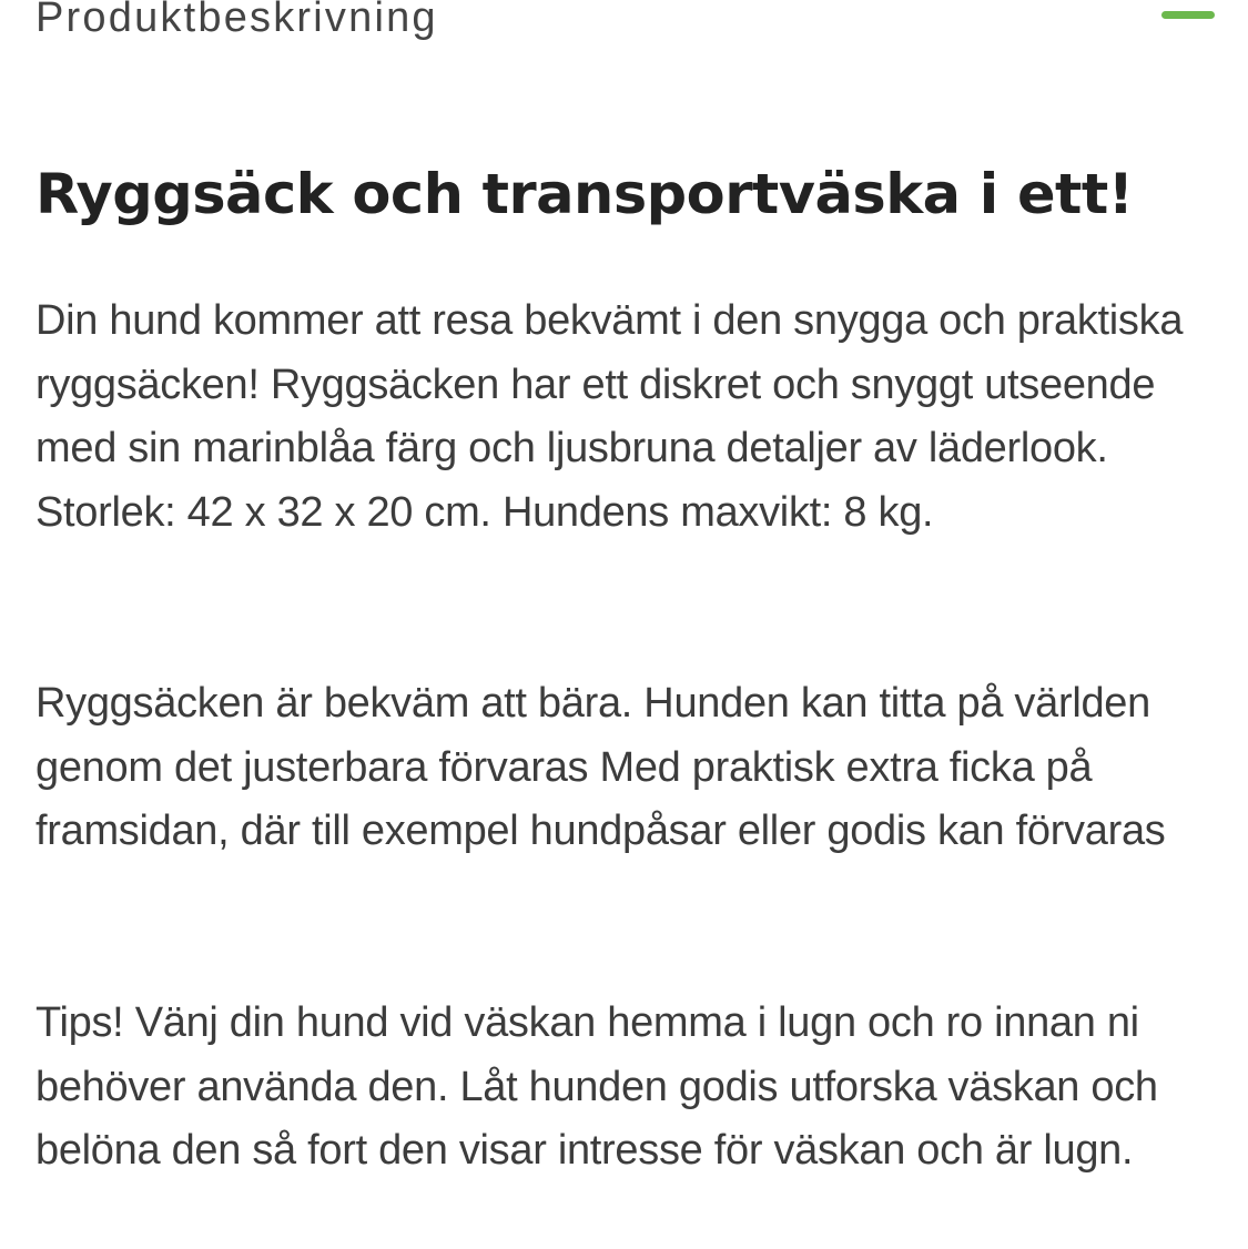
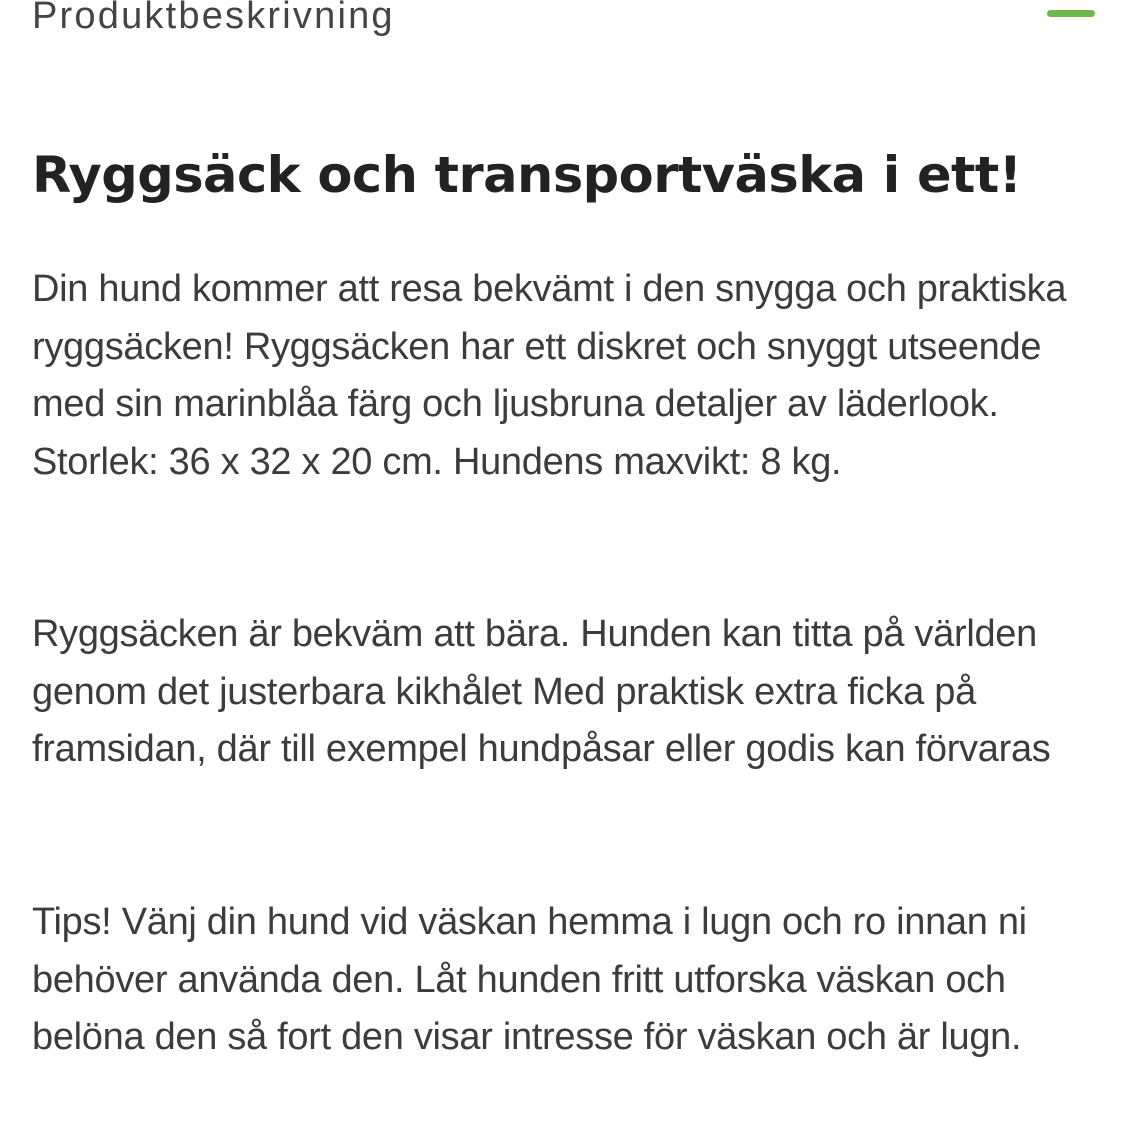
  Produktbeskrivning
  Ryggsäck och transportväska i ett!
- Din hund kommer att resa bekvämt i den snygga och praktiska ryggsäcken! Ryggsäcken har ett diskret och snyggt utseende med sin marinblåa färg och ljusbruna detaljer av läderlook. Storlek: 42 x 32 x 20 cm. Hundens maxvikt: 8 kg.
+ Din hund kommer att resa bekvämt i den snygga och praktiska ryggsäcken! Ryggsäcken har ett diskret och snyggt utseende med sin marinblåa färg och ljusbruna detaljer av läderlook. Storlek: 36 x 32 x 20 cm. Hundens maxvikt: 8 kg.
- Ryggsäcken är bekväm att bära. Hunden kan titta på världen genom det justerbara förvaras Med praktisk extra ficka på framsidan, där till exempel hundpåsar eller godis kan förvaras
+ Ryggsäcken är bekväm att bära. Hunden kan titta på världen genom det justerbara kikhålet Med praktisk extra ficka på framsidan, där till exempel hundpåsar eller godis kan förvaras
- Tips! Vänj din hund vid väskan hemma i lugn och ro innan ni behöver använda den. Låt hunden godis utforska väskan och belöna den så fort den visar intresse för väskan och är lugn.
+ Tips! Vänj din hund vid väskan hemma i lugn och ro innan ni behöver använda den. Låt hunden fritt utforska väskan och belöna den så fort den visar intresse för väskan och är lugn.
